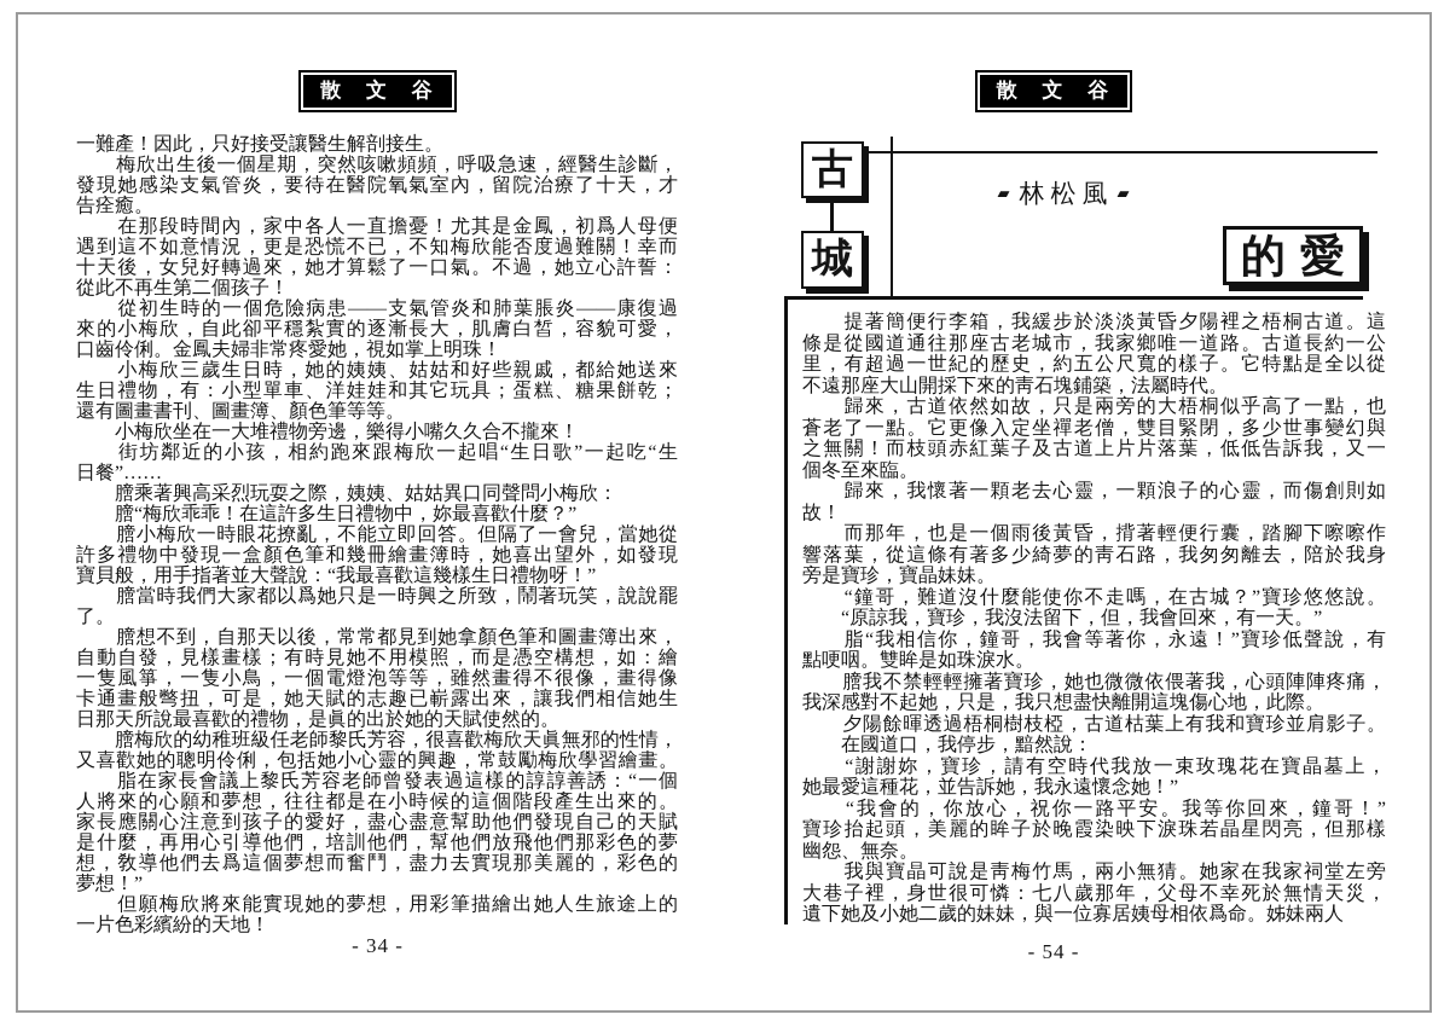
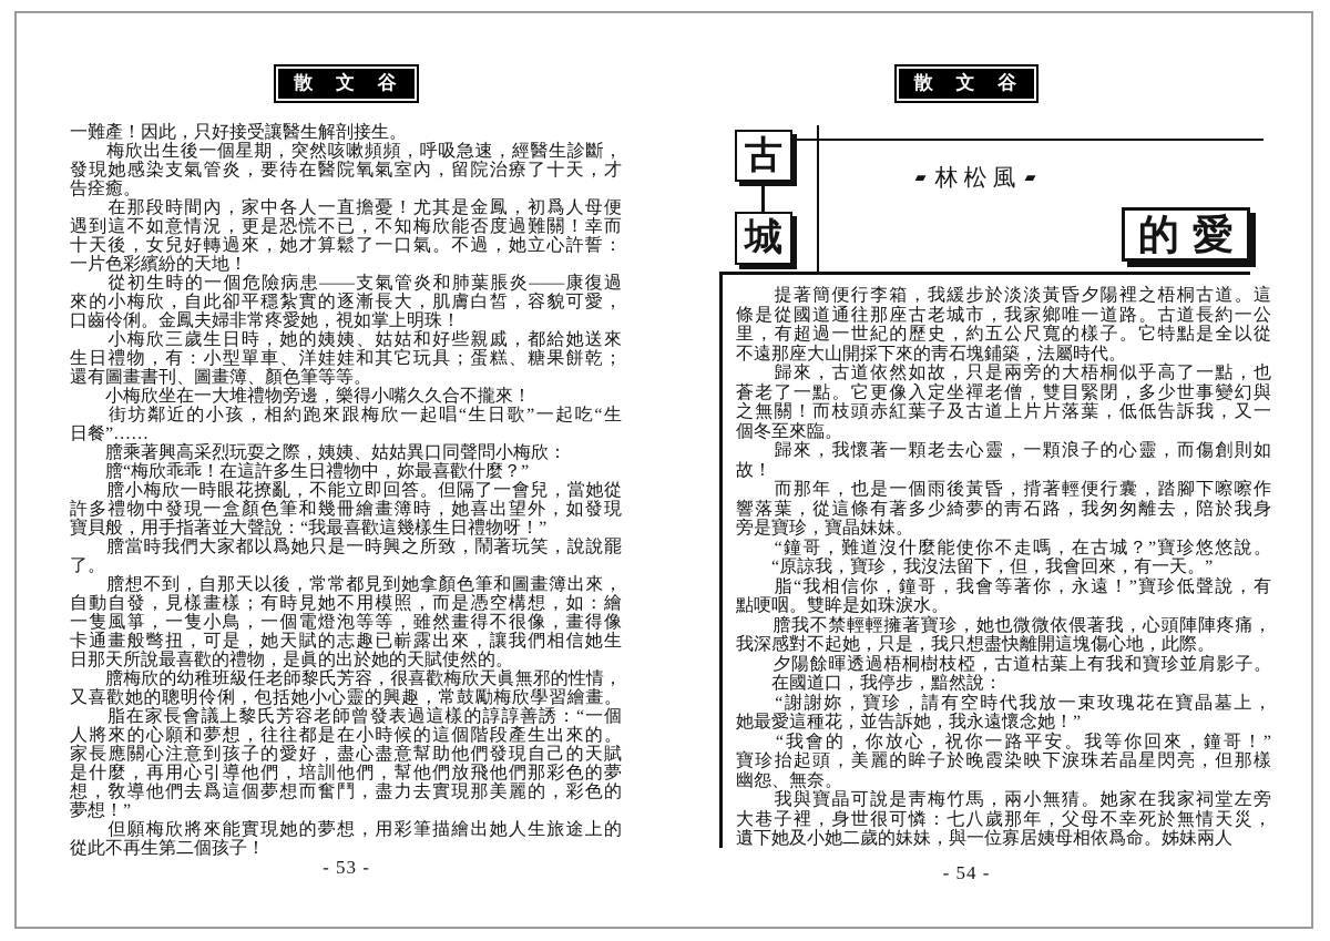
  散 文 谷
  一難產！因此，只好接受讓醫生解剖接生。
  梅欣出生後一個星期，突然咳嗽頻頻，呼吸急速，經醫生診斷，
  發現她感染支氣管炎，要待在醫院氧氣室內，留院治療了十天，才
  告痊癒。
  在那段時間內，家中各人一直擔憂！尤其是金鳳，初爲人母便
  遇到這不如意情況，更是恐慌不已，不知梅欣能否度過難關！幸而
  十天後，女兒好轉過來，她才算鬆了一口氣。不過，她立心許誓：
- 從此不再生第二個孩子！
+ 一片色彩繽紛的天地！
  從初生時的一個危險病患——支氣管炎和肺葉脹炎——康復過
  來的小梅欣，自此卻平穩紮實的逐漸長大，肌膚白皙，容貌可愛，
  口齒伶俐。金鳳夫婦非常疼愛她，視如掌上明珠！
  小梅欣三歲生日時，她的姨姨、姑姑和好些親戚，都給她送來
  生日禮物，有：小型單車、洋娃娃和其它玩具；蛋糕、糖果餅乾；
  還有圖畫書刊、圖畫簿、顏色筆等等。
  小梅欣坐在一大堆禮物旁邊，樂得小嘴久久合不攏來！
  街坊鄰近的小孩，相約跑來跟梅欣一起唱“生日歌”一起吃“生
  日餐”……
  膪乘著興高采烈玩耍之際，姨姨、姑姑異口同聲問小梅欣：
  膪“梅欣乖乖！在這許多生日禮物中，妳最喜歡什麼？”
  膪小梅欣一時眼花撩亂，不能立即回答。但隔了一會兒，當她從
  許多禮物中發現一盒顏色筆和幾冊繪畫簿時，她喜出望外，如發現
  寶貝般，用手指著並大聲說：“我最喜歡這幾樣生日禮物呀！”
  膪當時我們大家都以爲她只是一時興之所致，鬧著玩笑，說說罷
  了。
  膪想不到，自那天以後，常常都見到她拿顏色筆和圖畫簿出來，
  自動自發，見樣畫樣；有時見她不用模照，而是憑空構想，如：繪
  一隻風箏，一隻小鳥，一個電燈泡等等，雖然畫得不很像，畫得像
  卡通畫般彆扭，可是，她天賦的志趣已嶄露出來，讓我們相信她生
  日那天所說最喜歡的禮物，是眞的出於她的天賦使然的。
  膪梅欣的幼稚班級任老師黎氏芳容，很喜歡梅欣天眞無邪的性情，
  又喜歡她的聰明伶俐，包括她小心靈的興趣，常鼓勵梅欣學習繪畫。
  脂在家長會議上黎氏芳容老師曾發表過這樣的諄諄善誘：“一個
  人將來的心願和夢想，往往都是在小時候的這個階段產生出來的。
  家長應關心注意到孩子的愛好，盡心盡意幫助他們發現自己的天賦
  是什麼，再用心引導他們，培訓他們，幫他們放飛他們那彩色的夢
  想，敎導他們去爲這個夢想而奮鬥，盡力去實現那美麗的，彩色的
  夢想！”
  但願梅欣將來能實現她的夢想，用彩筆描繪出她人生旅途上的
- 一片色彩繽紛的天地！
+ 從此不再生第二個孩子！
- - 34 -
+ - 53 -
  散 文 谷
  古
  城
  ▰ 林松風 ▰
  的愛
  提著簡便行李箱，我緩步於淡淡黃昏夕陽裡之梧桐古道。這
  條是從國道通往那座古老城市，我家鄉唯一道路。古道長約一公
  里，有超過一世紀的歷史，約五公尺寬的樣子。它特點是全以從
  不遠那座大山開採下來的靑石塊鋪築，法屬時代。
  歸來，古道依然如故，只是兩旁的大梧桐似乎高了一點，也
  蒼老了一點。它更像入定坐禪老僧，雙目緊閉，多少世事變幻與
  之無關！而枝頭赤紅葉子及古道上片片落葉，低低告訴我，又一
  個冬至來臨。
  歸來，我懷著一顆老去心靈，一顆浪子的心靈，而傷創則如
  故！
  而那年，也是一個雨後黃昏，揹著輕便行囊，踏腳下嚓嚓作
  響落葉，從這條有著多少綺夢的靑石路，我匆匆離去，陪於我身
  旁是寶珍，寶晶妹妹。
  “鐘哥，難道沒什麼能使你不走嗎，在古城？”寶珍悠悠說。
  “原諒我，寶珍，我沒法留下，但，我會回來，有一天。”
  脂“我相信你，鐘哥，我會等著你，永遠！”寶珍低聲說，有
  點哽咽。雙眸是如珠淚水。
  膪我不禁輕輕擁著寶珍，她也微微依偎著我，心頭陣陣疼痛，
  我深感對不起她，只是，我只想盡快離開這塊傷心地，此際。
  夕陽餘暉透過梧桐樹枝椏，古道枯葉上有我和寶珍並肩影子。
  在國道口，我停步，黯然說：
  “謝謝妳，寶珍，請有空時代我放一束玫瑰花在寶晶墓上，
  她最愛這種花，並告訴她，我永遠懷念她！”
  “我會的，你放心，祝你一路平安。我等你回來，鐘哥！”
  寶珍抬起頭，美麗的眸子於晚霞染映下淚珠若晶星閃亮，但那樣
  幽怨、無奈。
  我與寶晶可說是靑梅竹馬，兩小無猜。她家在我家祠堂左旁
  大巷子裡，身世很可憐：七八歲那年，父母不幸死於無情天災，
  遺下她及小她二歲的妹妹，與一位寡居姨母相依爲命。姊妹兩人
  - 54 -
